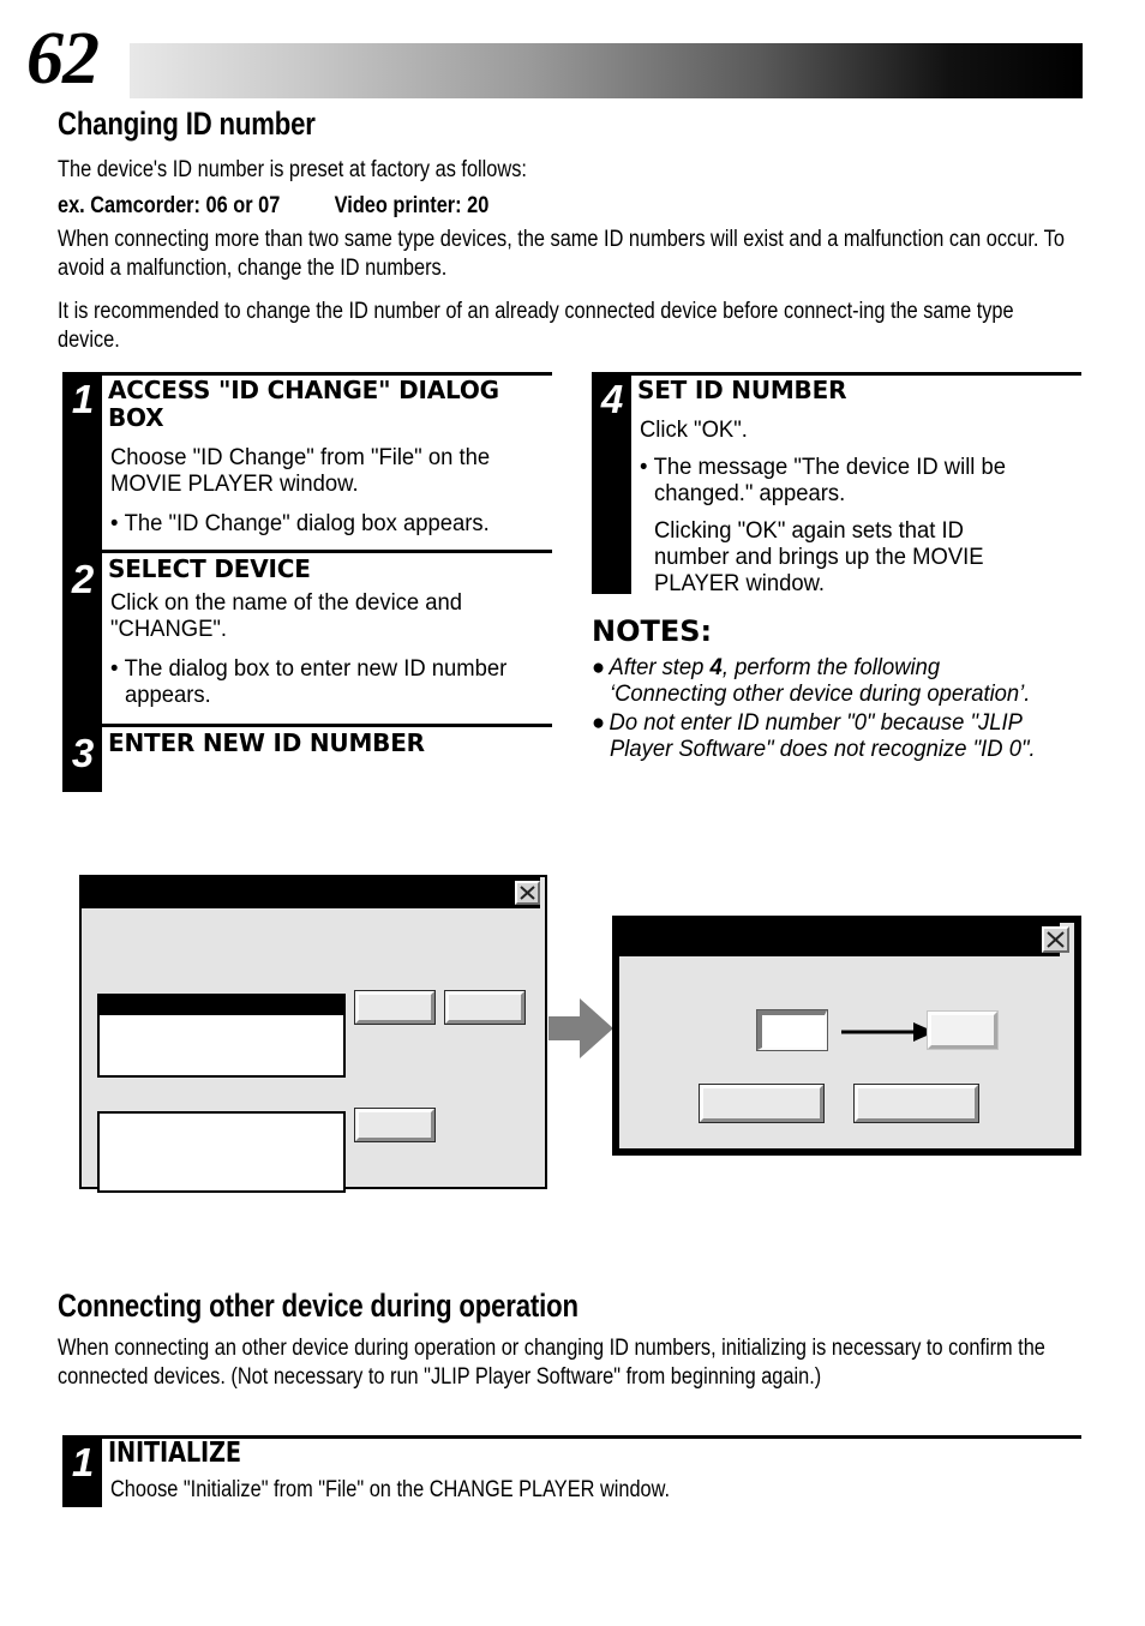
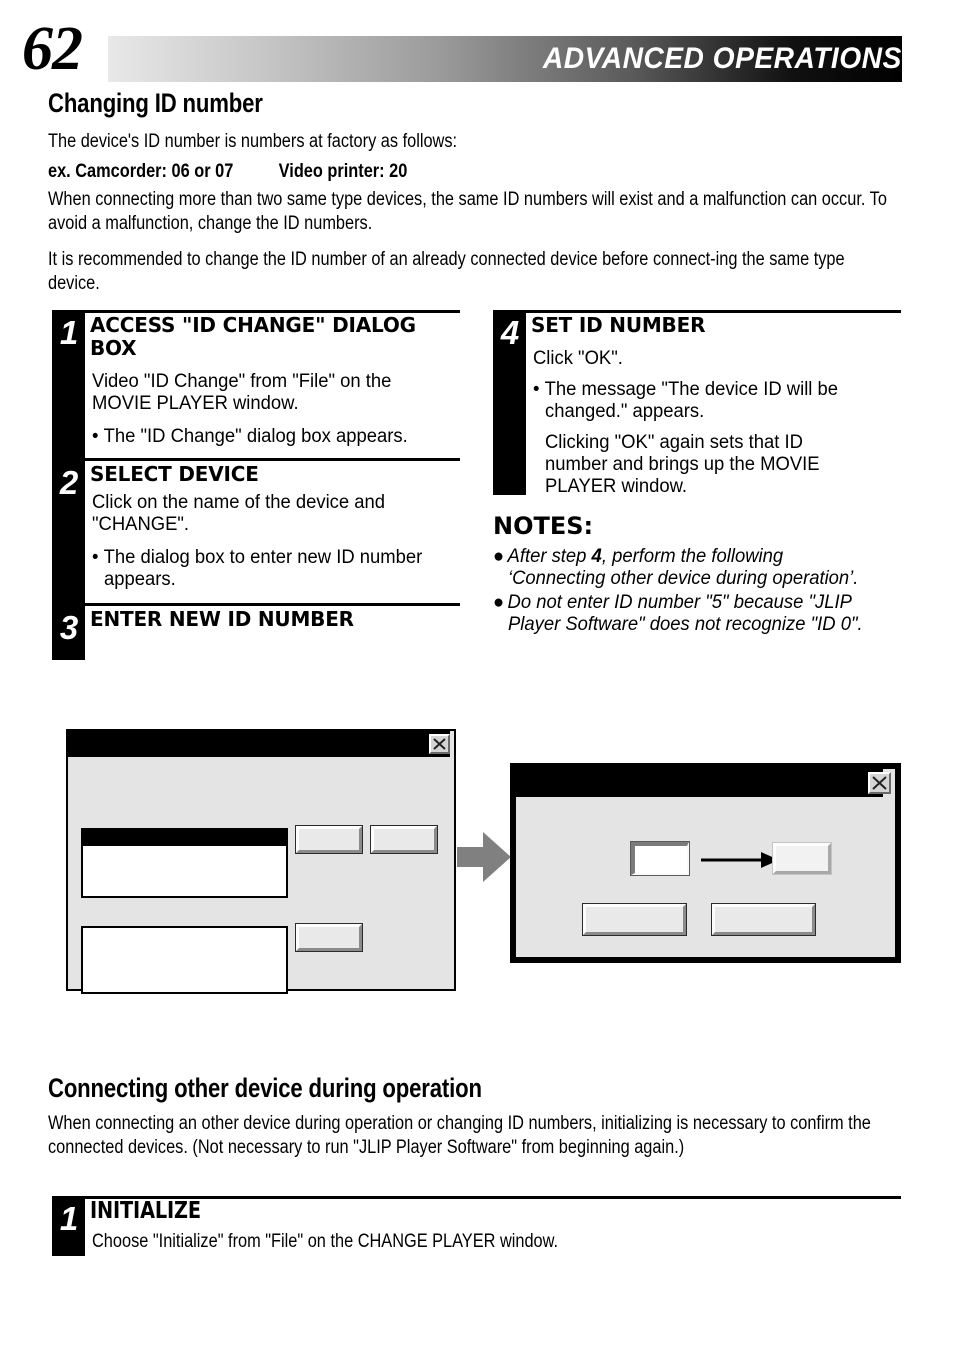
  62
+ ADVANCED OPERATIONS
  Changing ID number
- The device's ID number is preset at factory as follows:
+ The device's ID number is numbers at factory as follows:
  ex. Camcorder: 06 or 07 Video printer: 20
  When connecting more than two same type devices, the same ID numbers will exist and a malfunction can occur. To avoid a malfunction, change the ID numbers.
  It is recommended to change the ID number of an already connected device before connect-ing the same type device.
  1
  ACCESS "ID CHANGE" DIALOG
  BOX
- Choose "ID Change" from "File" on the
+ Video "ID Change" from "File" on the
  MOVIE PLAYER window.
  • The "ID Change" dialog box appears.
  2
  SELECT DEVICE
  Click on the name of the device and
  "CHANGE".
  • The dialog box to enter new ID number
  appears.
  3
  ENTER NEW ID NUMBER
  4
  SET ID NUMBER
  Click "OK".
  • The message "The device ID will be
  changed." appears.
  Clicking "OK" again sets that ID
  number and brings up the MOVIE
  PLAYER window.
  NOTES:
  ● After step 4, perform the following
  ‘Connecting other device during operation’.
- ● Do not enter ID number "0" because "JLIP
+ ● Do not enter ID number "5" because "JLIP
  Player Software" does not recognize "ID 0".
  Connecting other device during operation
  When connecting an other device during operation or changing ID numbers, initializing is necessary to confirm the connected devices. (Not necessary to run "JLIP Player Software" from beginning again.)
  1
  INITIALIZE
  Choose "Initialize" from "File" on the CHANGE PLAYER window.
